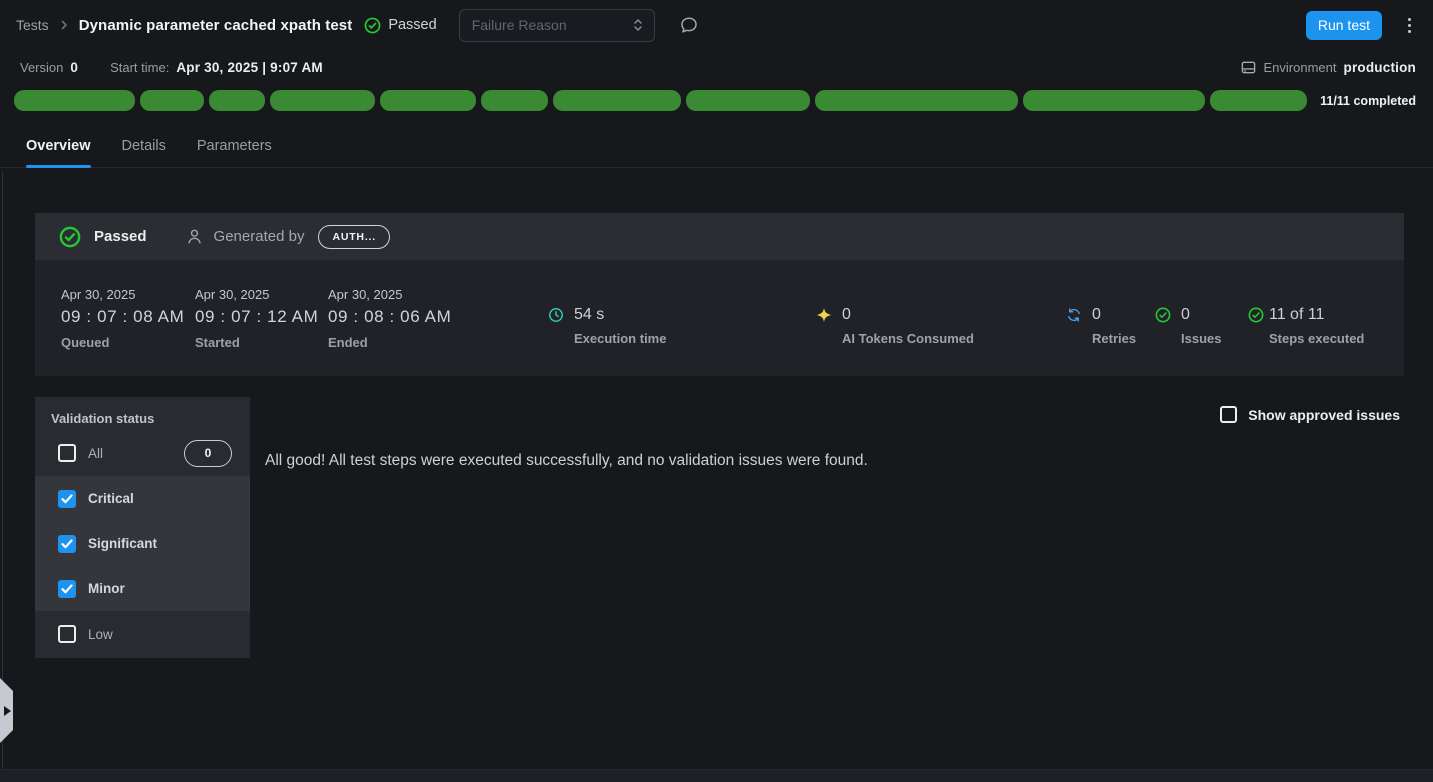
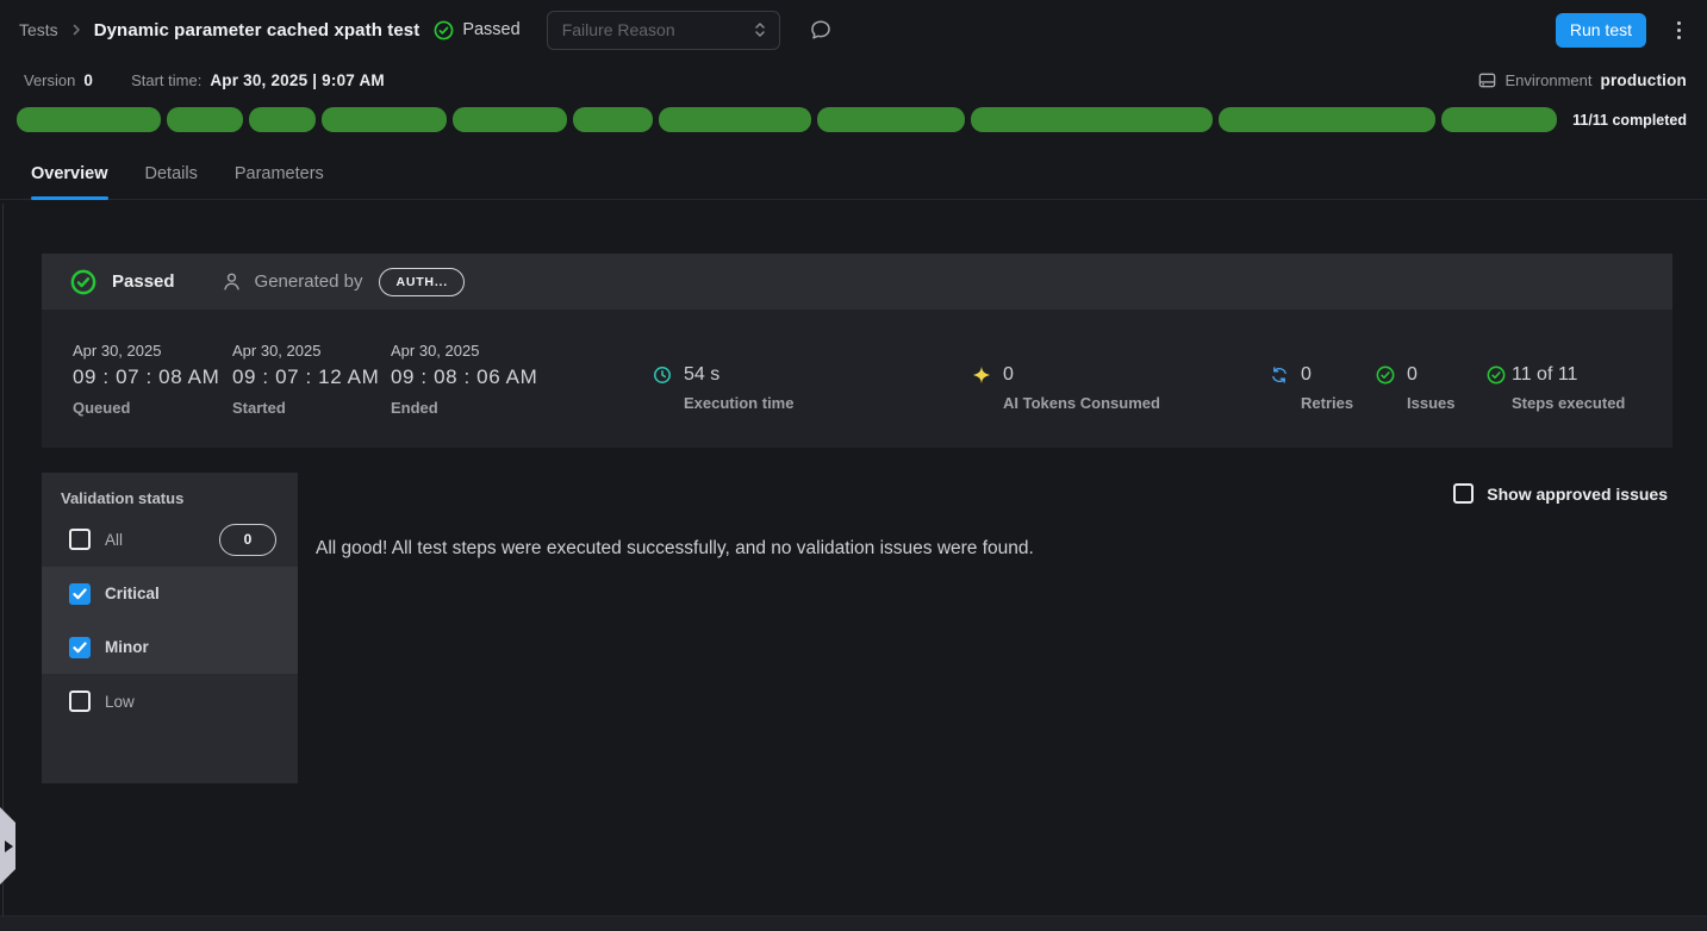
  Tests
  Dynamic parameter cached xpath test
  Passed
  Failure Reason
  Run test
  Version
  0
  Start time:
  Apr 30, 2025 | 9:07 AM
  Environment
  production
  11/11 completed
  Overview
  Details
  Parameters
  Passed
  Generated by
  AUTH...
  Apr 30, 2025
  09 : 07 : 08 AM
  Queued
  Apr 30, 2025
  09 : 07 : 12 AM
  Started
  Apr 30, 2025
  09 : 08 : 06 AM
  Ended
  54 s
  Execution time
  0
  AI Tokens Consumed
  0
  Retries
  0
  Issues
  11 of 11
  Steps executed
  Validation status
  All
  0
  Critical
- Significant
  Minor
  Low
  All good! All test steps were executed successfully, and no validation issues were found.
  Show approved issues
